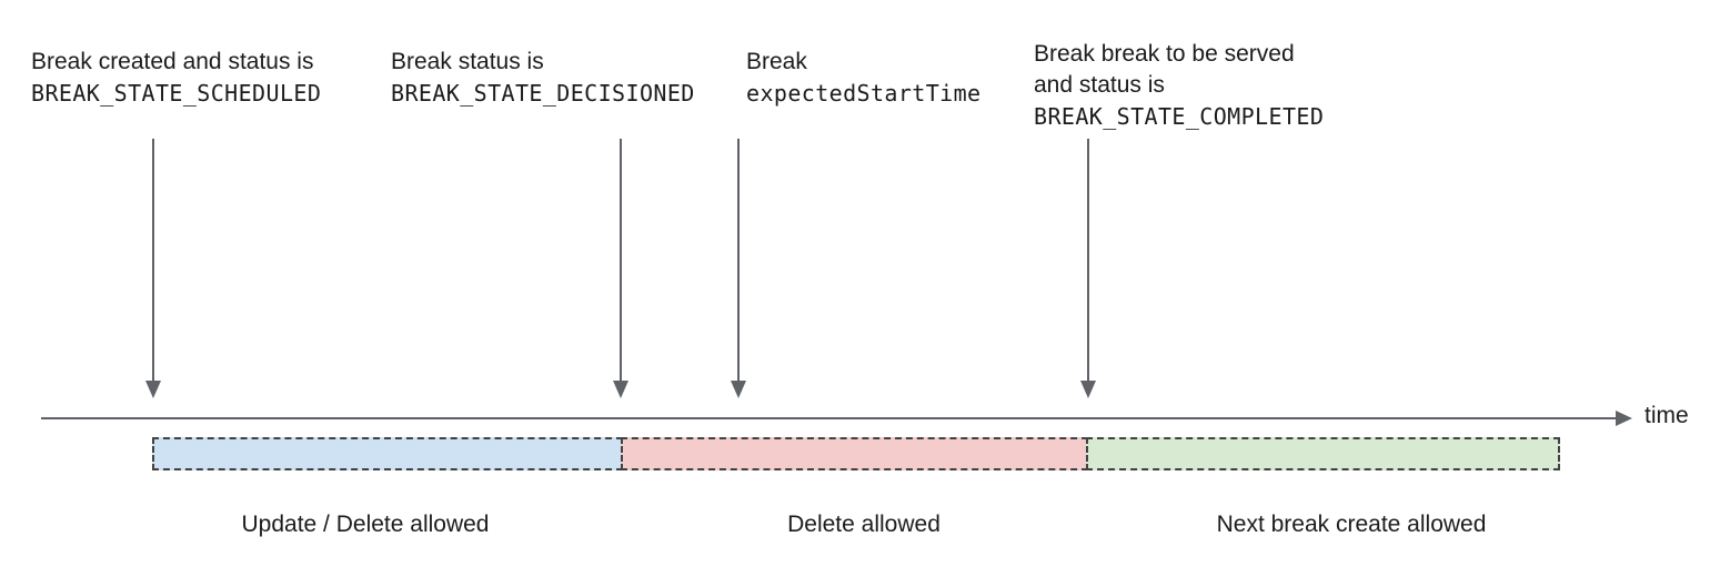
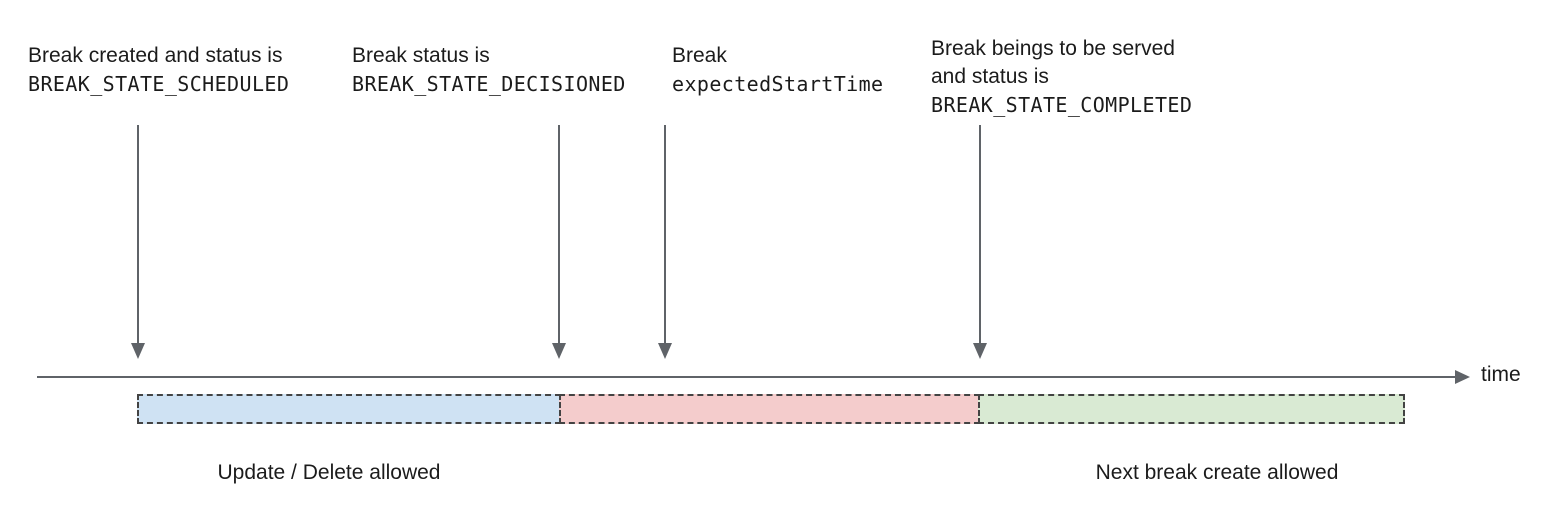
  Break created and status is
  BREAK_STATE_SCHEDULED
  Break status is
  BREAK_STATE_DECISIONED
  Break
  expectedStartTime
- Break break to be served
+ Break beings to be served
  and status is
  BREAK_STATE_COMPLETED
  time
  Update / Delete allowed
- Delete allowed
  Next break create allowed
